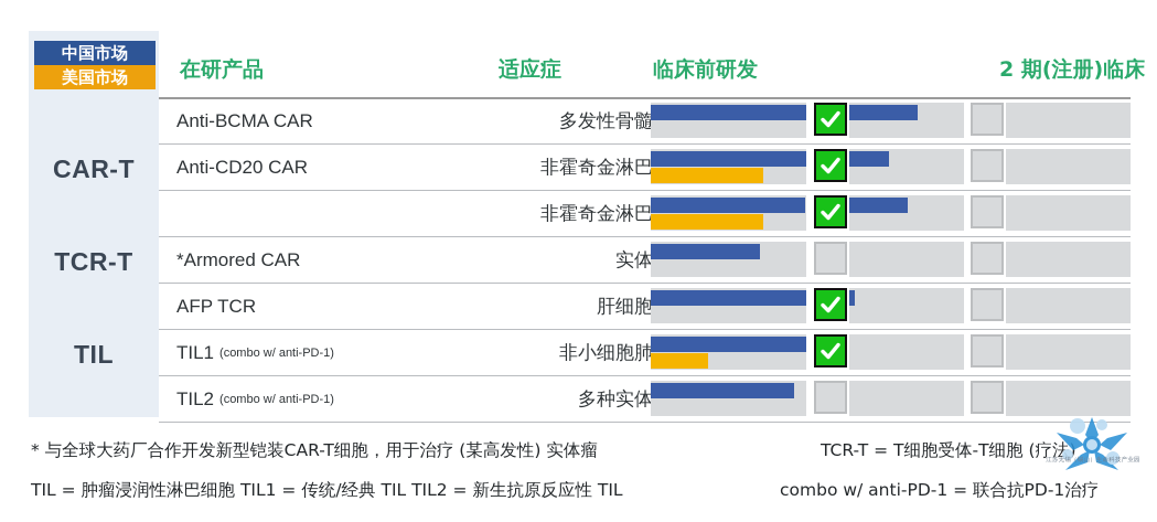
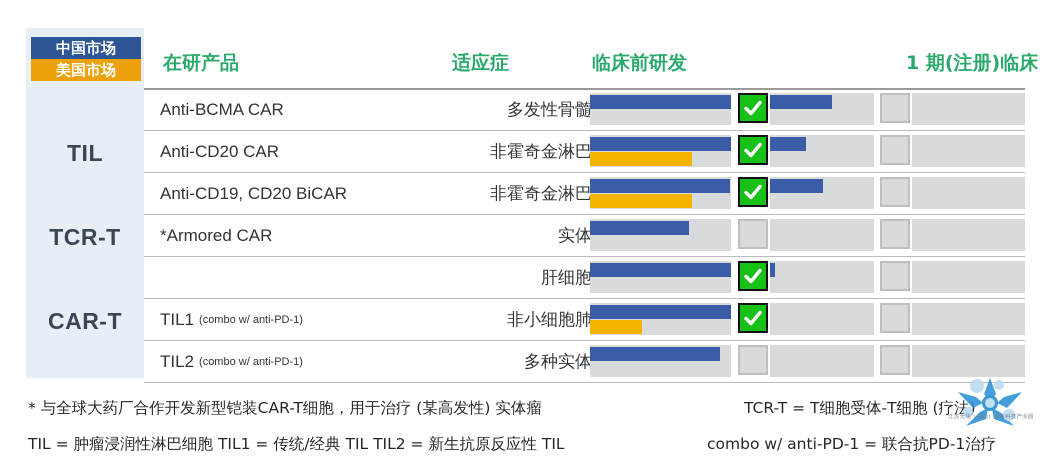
- CAR-T
+ TIL
  TCR-T
- TIL
+ CAR-T
  中国市场
  美国市场
  在研产品
  适应症
  临床前研发
- 2 期(注册)临床
+ 1 期(注册)临床
  Anti-BCMA CAR
  多发性骨髓
  Anti-CD20 CAR
  非霍奇金淋巴
+ Anti-CD19, CD20 BiCAR
  非霍奇金淋巴
  *Armored CAR
- AFP TCR
  肝细胞
  TIL1
  (combo w/ anti-PD-1)
  非小细胞肺
  TIL2
  (combo w/ anti-PD-1)
  多种实体
  * 与全球大药厂合作开发新型铠装CAR-T细胞，用于治疗 (某高发性) 实体瘤
  TIL = 肿瘤浸润性淋巴细胞 TIL1 = 传统/经典 TIL TIL2 = 新生抗原反应性 TIL
  TCR-T = T细胞受体-T细胞 (疗法)
  combo w/ anti-PD-1 = 联合抗PD-1治疗
